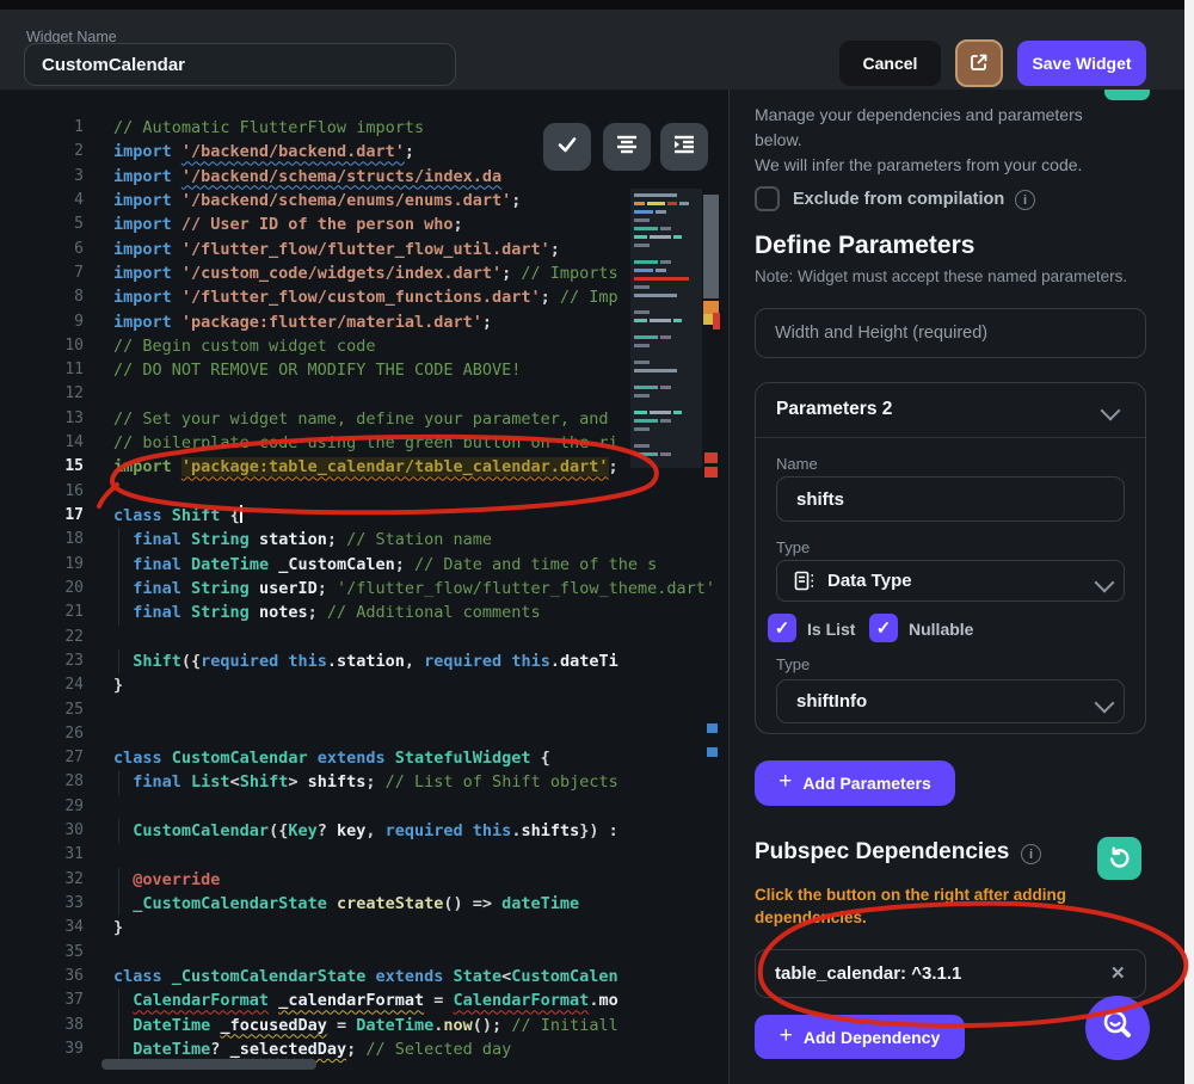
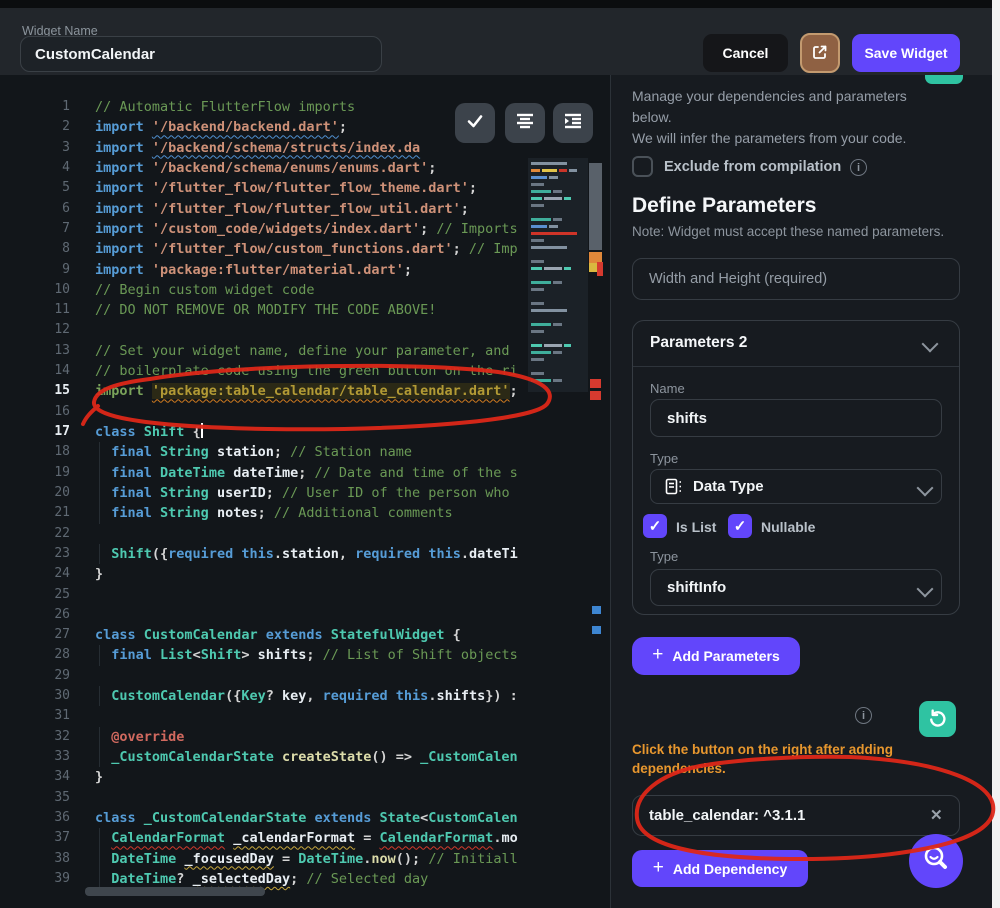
  Widget Name
  CustomCalendar
  Cancel
  Save Widget
  1
  // Automatic FlutterFlow imports
  2
  import '/backend/backend.dart';
  3
  import '/backend/schema/structs/index.da
  4
  import '/backend/schema/enums/enums.dart';
  5
- import // User ID of the person who;
+ import '/flutter_flow/flutter_flow_theme.dart';
  6
  import '/flutter_flow/flutter_flow_util.dart';
  7
  import '/custom_code/widgets/index.dart'; // Imports
  8
  import '/flutter_flow/custom_functions.dart'; // Imp
  9
  import 'package:flutter/material.dart';
  10
  // Begin custom widget code
  11
  // DO NOT REMOVE OR MODIFY THE CODE ABOVE!
  12
  13
  // Set your widget name, define your parameter, and
  14
  // boilerpla using the green button on ri
  15
  mport 'package:table_calendar/table_calendar.dart';
  16
  17
  class Shift {
  18
  final String station; // Station name
  19
- final DateTime _CustomCalen; // Date and time of the s
+ final DateTime dateTime; // Date and time of the s
  20
- final String userID; '/flutter_flow/flutter_flow_theme.dart'
+ final String userID; // User ID of the person who
  21
  final String notes; // Additional comments
  22
  23
  Shift({required this.station, required this.dateTi
  24
  }
  25
  26
  27
  class CustomCalendar extends StatefulWidget {
  28
  final List<Shift> shifts; // List of Shift objects
  29
  30
  CustomCalendar({Key? key, required this.shifts}) :
  31
  32
  @override
  33
- _CustomCalendarState createState() => dateTime
+ _CustomCalendarState createState() => _CustomCalen
  34
  }
  35
  36
  class _CustomCalendarState extends State<CustomCalen
  37
  CalendarFormat _calendarFormat = CalendarFormat.mo
  38
  DateTime _focusedDay = DateTime.now(); // Initiall
  39
  DateTime? _selectedDay; // Selected day
  Manage your dependencies and parameters below.
  We will infer the parameters from your code.
  Exclude from compilation
  i
  Define Parameters
  Note: Widget must accept these named parameters.
  Width and Height (required)
  Parameters 2
  Name
  shifts
  Type
  Data Type
  ✓
  Is List
  ✓
  Nullable
  Type
  shiftInfo
  +
  Add Parameters
- Pubspec Dependencies
  i
  Click the button on the right after adding dependcies.
  table_calendar: ^3.1.1
  ✕
  +
  Add Dependency
